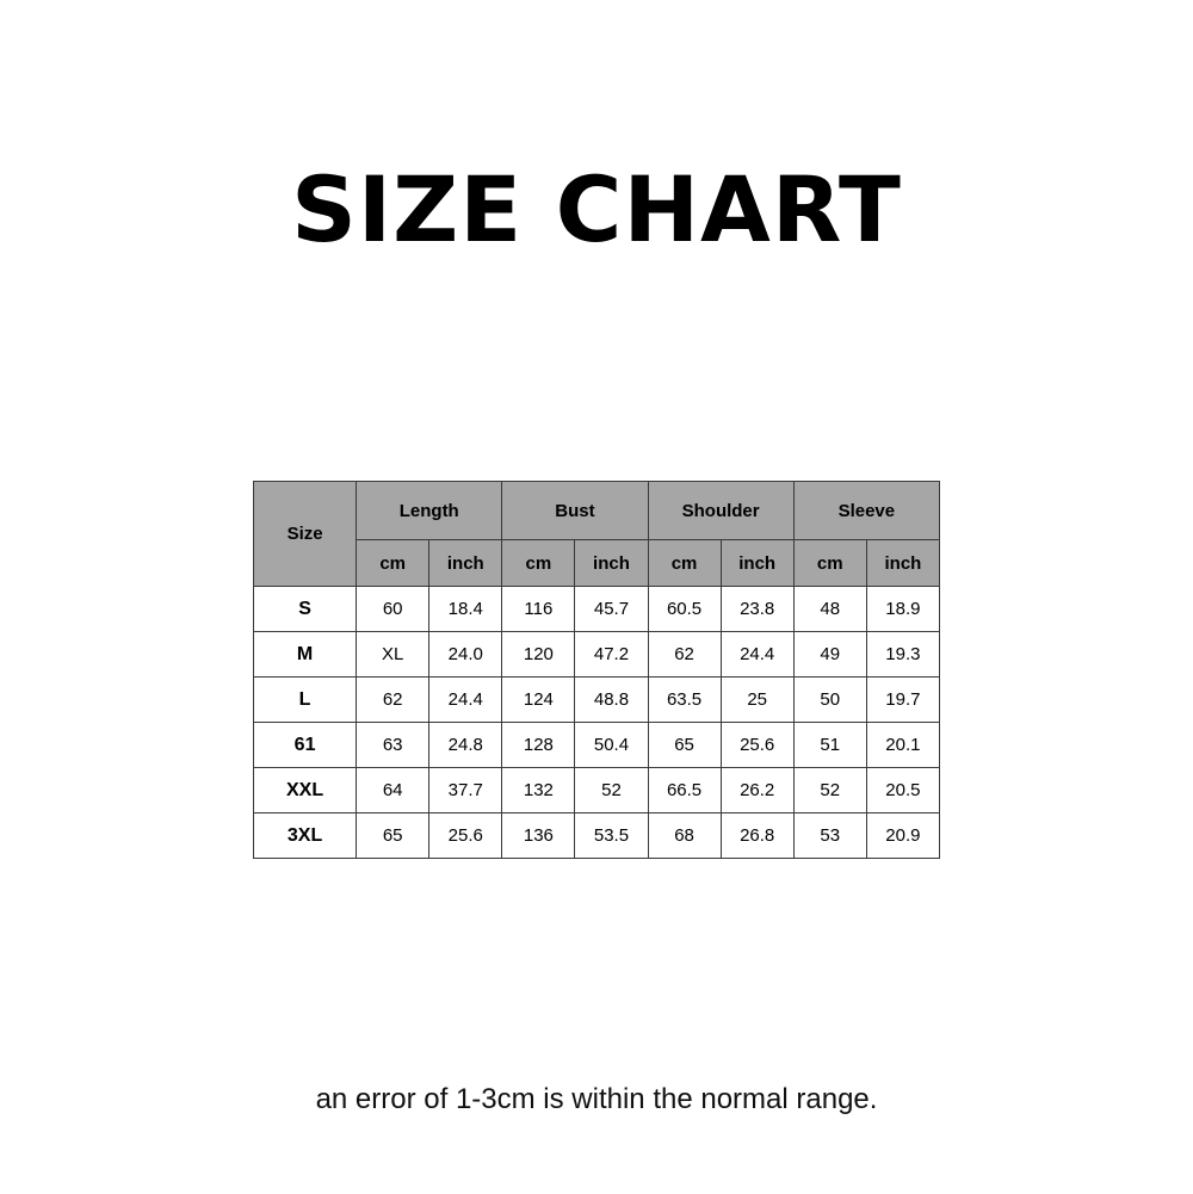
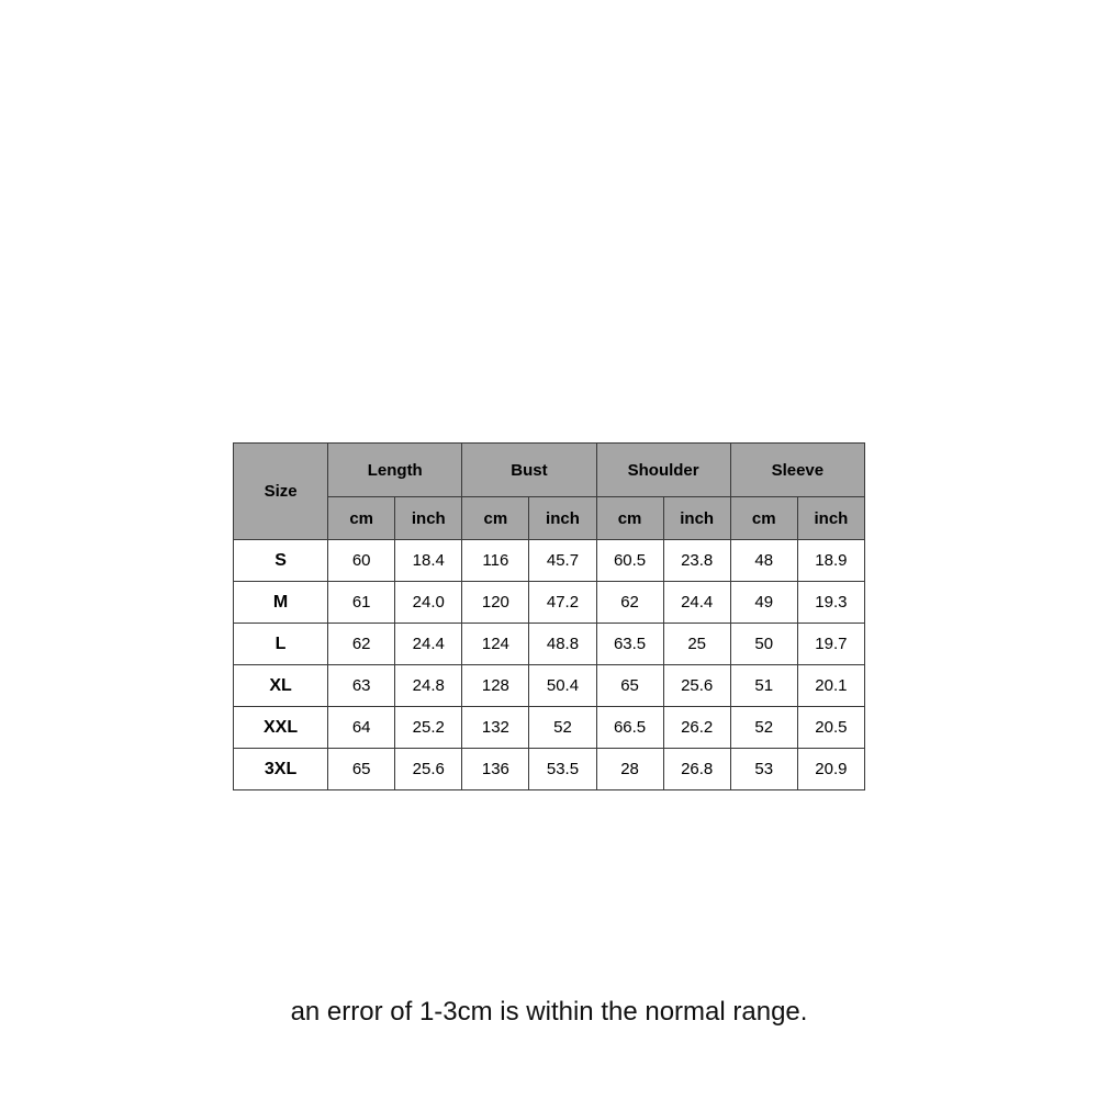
- SIZE CHART
  Size	Length	Bust	Shoulder	Sleeve
  cm	inch	cm	inch	cm	inch	cm	inch
  S	60	18.4	116	45.7	60.5	23.8	48	18.9
- M	XL	24.0	120	47.2	62	24.4	49	19.3
+ M	61	24.0	120	47.2	62	24.4	49	19.3
  L	62	24.4	124	48.8	63.5	25	50	19.7
- 61	63	24.8	128	50.4	65	25.6	51	20.1
+ XL	63	24.8	128	50.4	65	25.6	51	20.1
- XXL	64	37.7	132	52	66.5	26.2	52	20.5
+ XXL	64	25.2	132	52	66.5	26.2	52	20.5
- 3XL	65	25.6	136	53.5	68	26.8	53	20.9
+ 3XL	65	25.6	136	53.5	28	26.8	53	20.9
  an error of 1-3cm is within the normal range.
